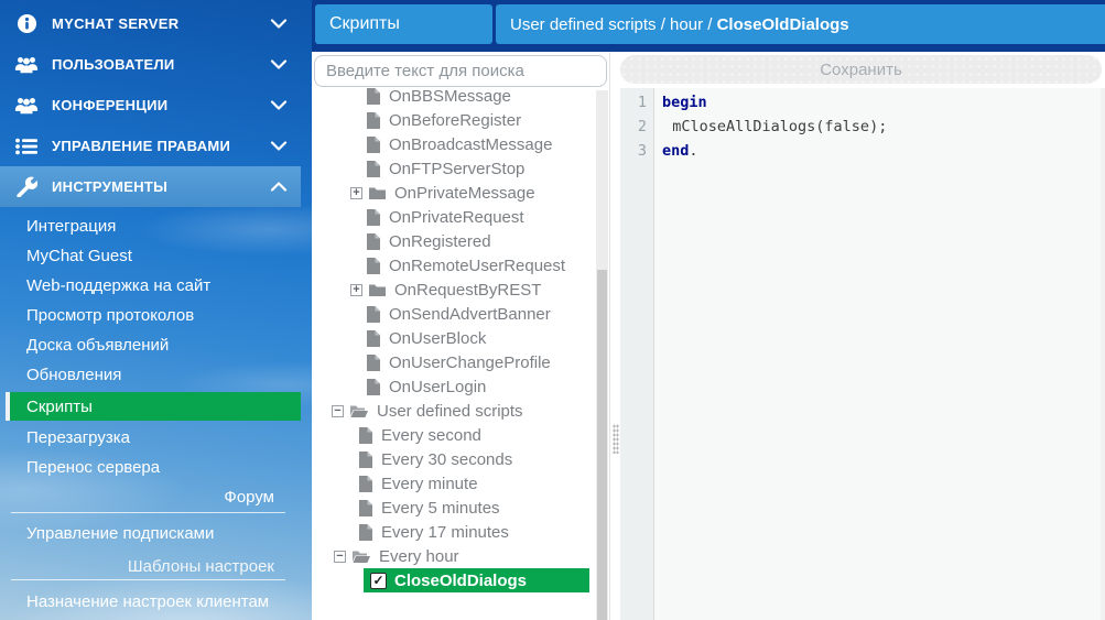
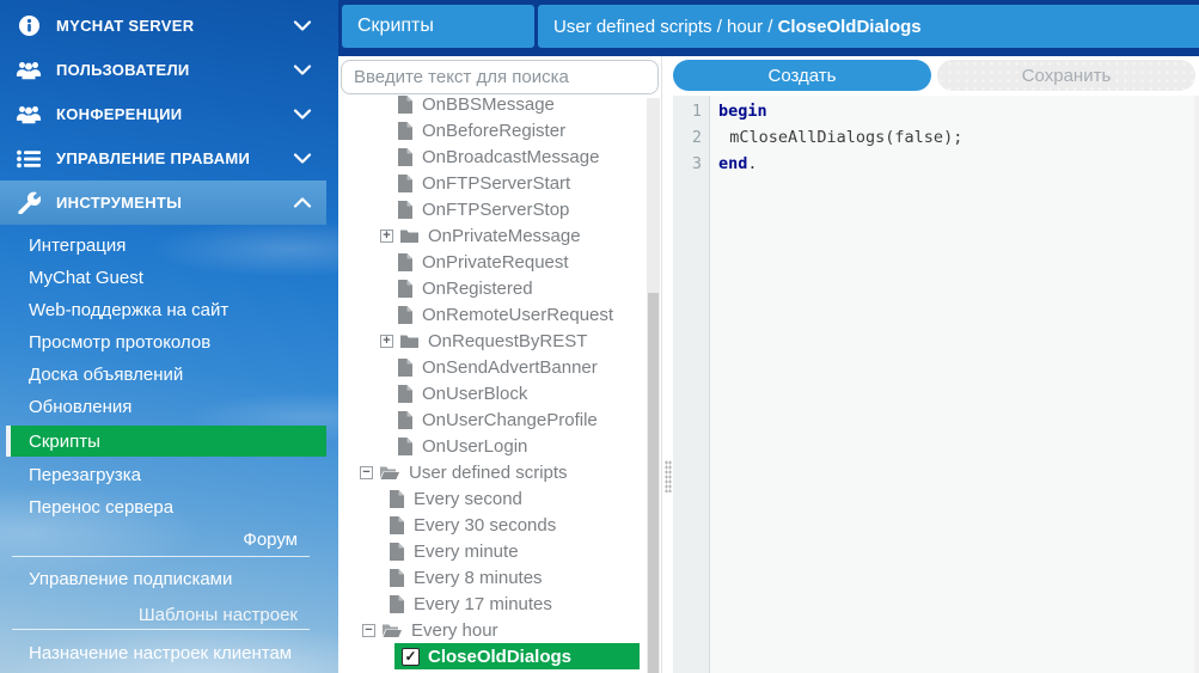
  MYCHAT SERVER
  ПОЛЬЗОВАТЕЛИ
  КОНФЕРЕНЦИИ
  УПРАВЛЕНИЕ ПРАВАМИ
  ИНСТРУМЕНТЫ
  Интеграция
  MyChat Guest
  Web-поддержка на сайт
  Просмотр протоколов
  Доска объявлений
  Обновления
  Скрипты
  Перезагрузка
  Перенос сервера
  Форум
  Управление подписками
  Шаблоны настроек
  Назначение настроек клиентам
  Скрипты
  User defined scripts / hour /
  CloseOldDialogs
  Введите текст для поиска
  OnBBSMessage
  OnBeforeRegister
  OnBroadcastMessage
+ OnFTPServerStart
  OnFTPServerStop
  OnPrivateMessage
  OnPrivateRequest
  OnRegistered
  OnRemoteUserRequest
  OnRequestByREST
  OnSendAdvertBanner
  OnUserBlock
  OnUserChangeProfile
  OnUserLogin
  User defined scripts
  Every second
  Every 30 seconds
  Every minute
- Every 5 minutes
+ Every 8 minutes
  Every 17 minutes
  Every hour
  CloseOldDialogs
+ Создать
  Сохранить
  1
  begin
  2
  mCloseAllDialogs(false);
  3
  end
  .
